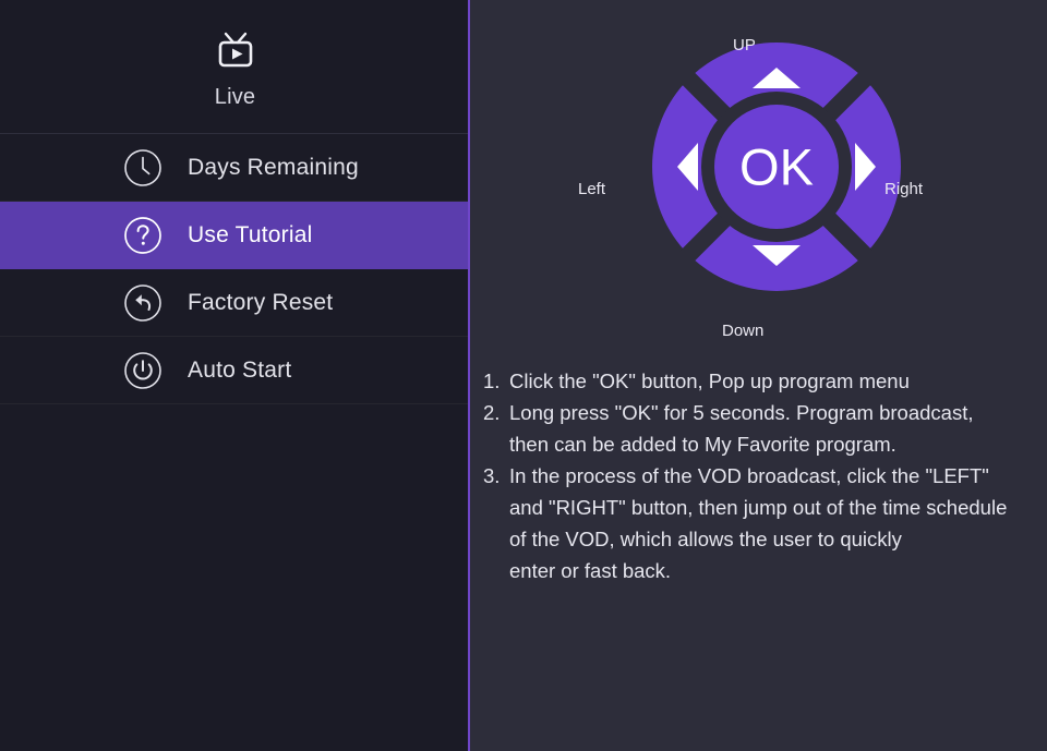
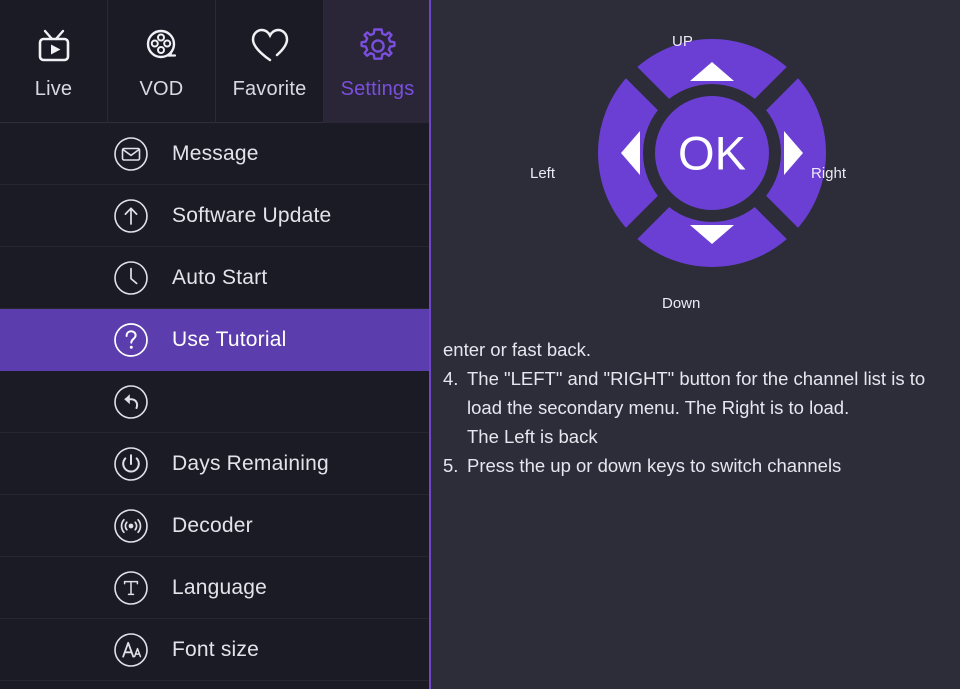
  Live
+ VOD
+ Favorite
+ Settings
+ Message
+ Software Update
- Days Remaining
+ Auto Start
  Use Tutorial
- Factory Reset
- Auto Start
+ Days Remaining
+ Decoder
+ Language
+ Font size
  OK
  UP
  Down
  Left
  Right
- 1.
- Click the "OK" button, Pop up program menu
- 2.
- Long press "OK" for 5 seconds. Program broadcast,
- then can be added to My Favorite program.
- 3.
- In the process of the VOD broadcast, click the "LEFT"
- and "RIGHT" button, then jump out of the time schedule
- of the VOD, which allows the user to quickly
  enter or fast back.
+ 4.
+ The "LEFT" and "RIGHT" button for the channel list is to
+ load the secondary menu. The Right is to load.
+ The Left is back
+ 5.
+ Press the up or down keys to switch channels
